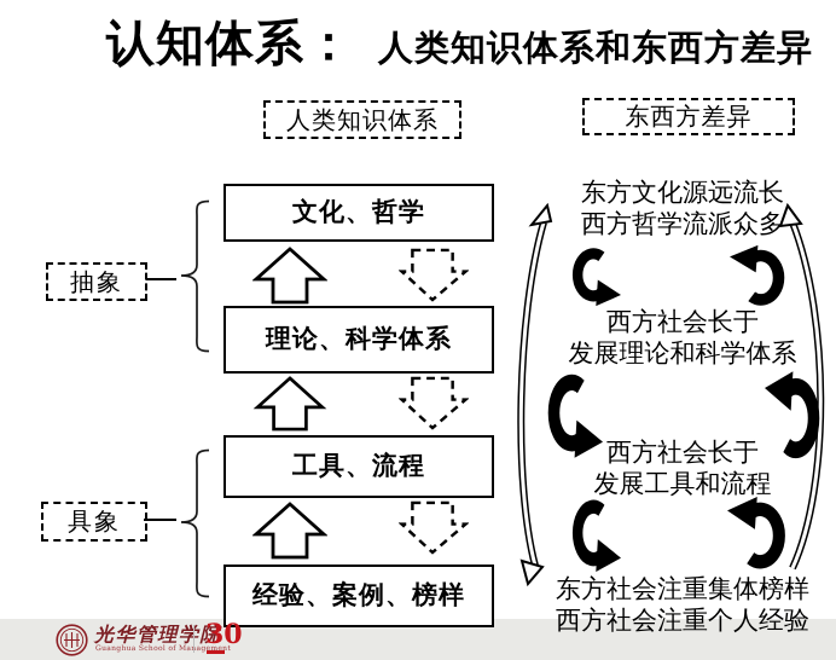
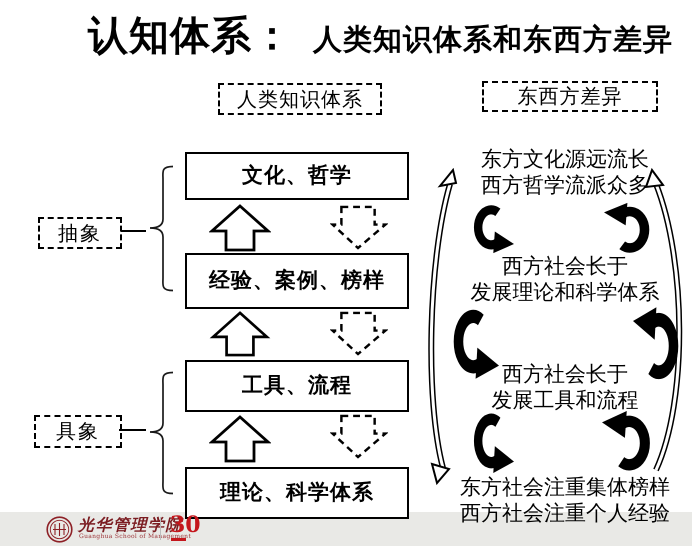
  认知体系：
  人类知识体系和东西方差异
  人类知识体系
  东西方差异
  抽象
  具象
  文化、哲学
- 理论、科学体系
+ 经验、案例、榜样
  工具、流程
- 经验、案例、榜样
+ 理论、科学体系
  东方文化源远流长
  西方哲学流派众多
  西方社会长于
  发展理论和科学体系
  西方社会长于
  发展工具和流程
  东方社会注重集体榜样
  西方社会注重个人经验
  光华管理学院
  30
